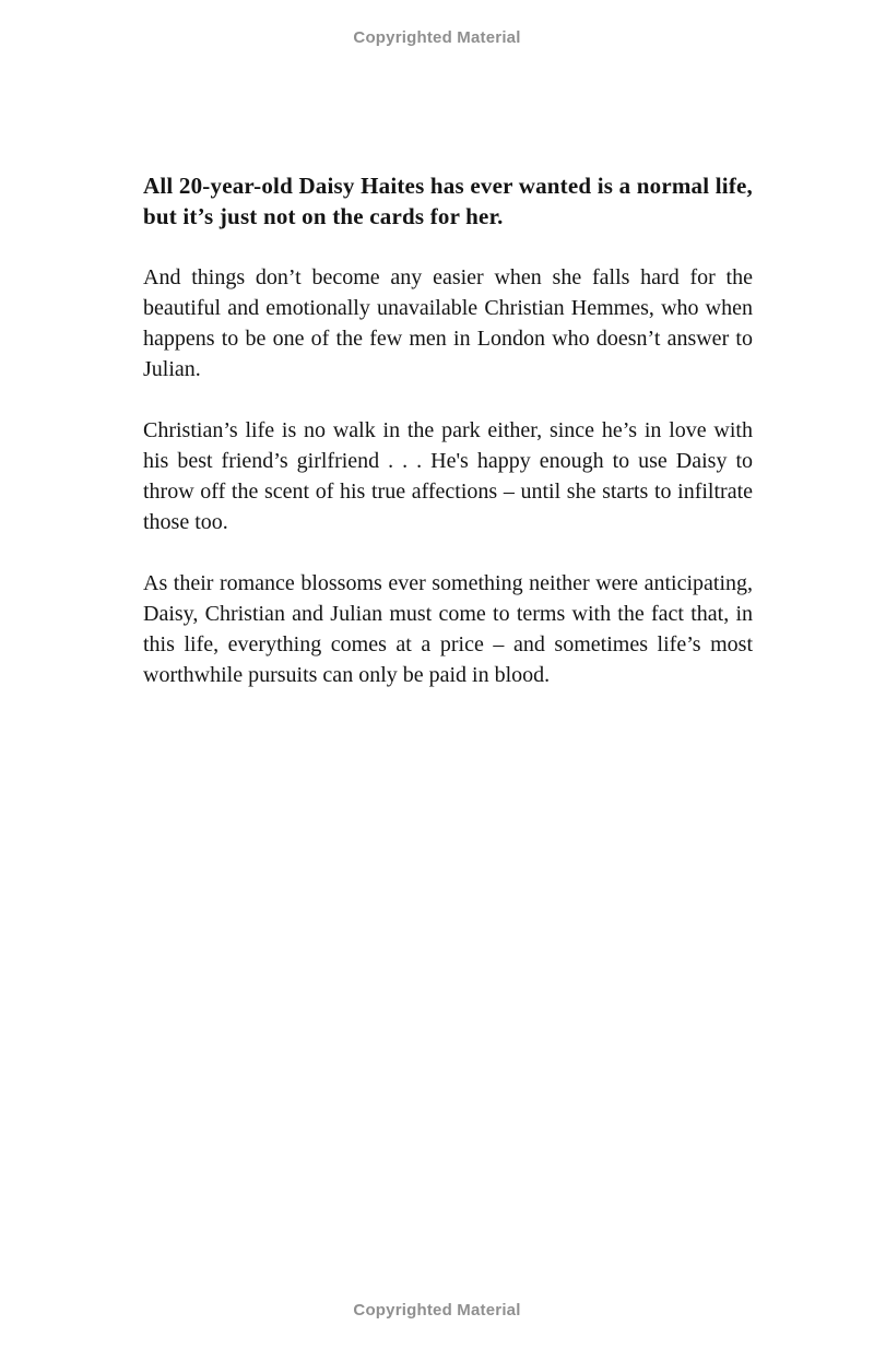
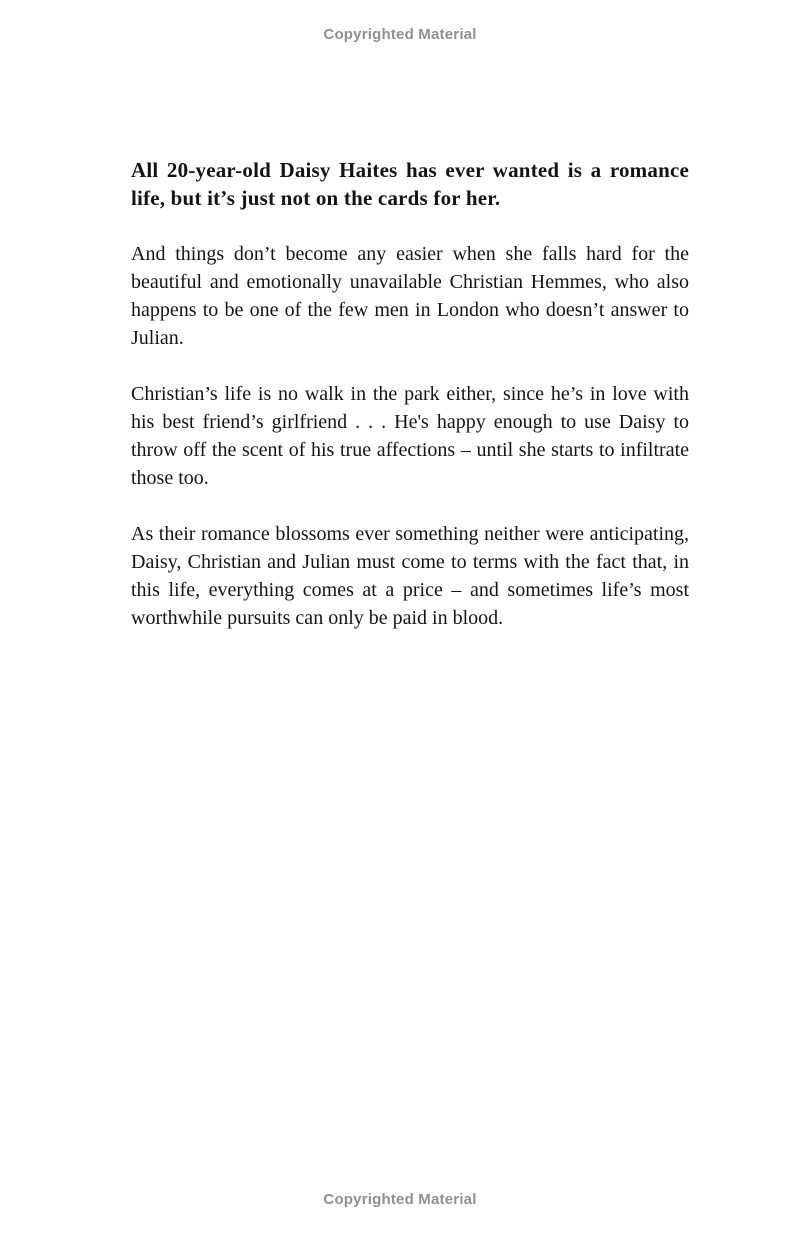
  Copyrighted Material
- All 20-year-old Daisy Haites has ever wanted is a normal life, but it’s just not on the cards for her.
+ All 20-year-old Daisy Haites has ever wanted is a romance life, but it’s just not on the cards for her.
- And things don’t become any easier when she falls hard for the beautiful and emotionally unavailable Christian Hemmes, who when happens to be one of the few men in London who doesn’t answer to Julian.
+ And things don’t become any easier when she falls hard for the beautiful and emotionally unavailable Christian Hemmes, who also happens to be one of the few men in London who doesn’t answer to Julian.
  Christian’s life is no walk in the park either, since he’s in love with his best friend’s girlfriend . . . He's happy enough to use Daisy to throw off the scent of his true affections – until she starts to infiltrate those too.
  As their romance blossoms ever something neither were anticipating, Daisy, Christian and Julian must come to terms with the fact that, in this life, everything comes at a price – and sometimes life’s most worthwhile pursuits can only be paid in blood.
  Copyrighted Material
